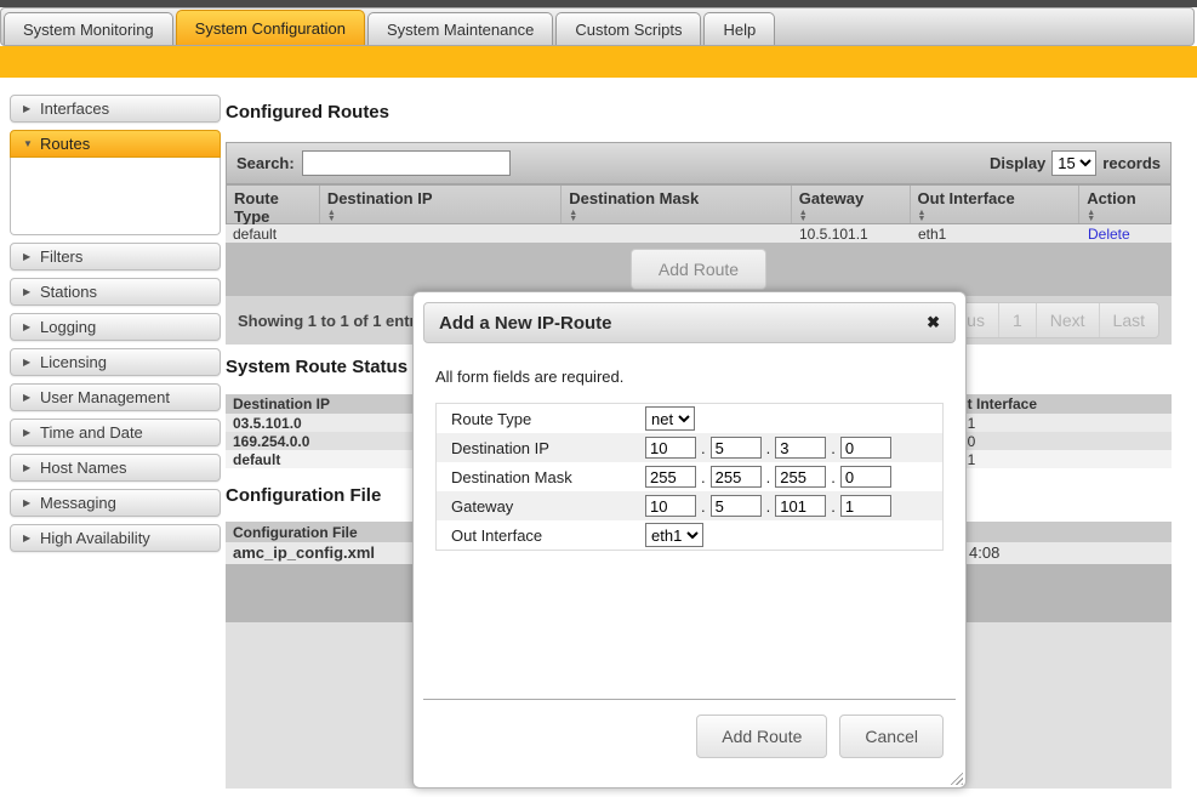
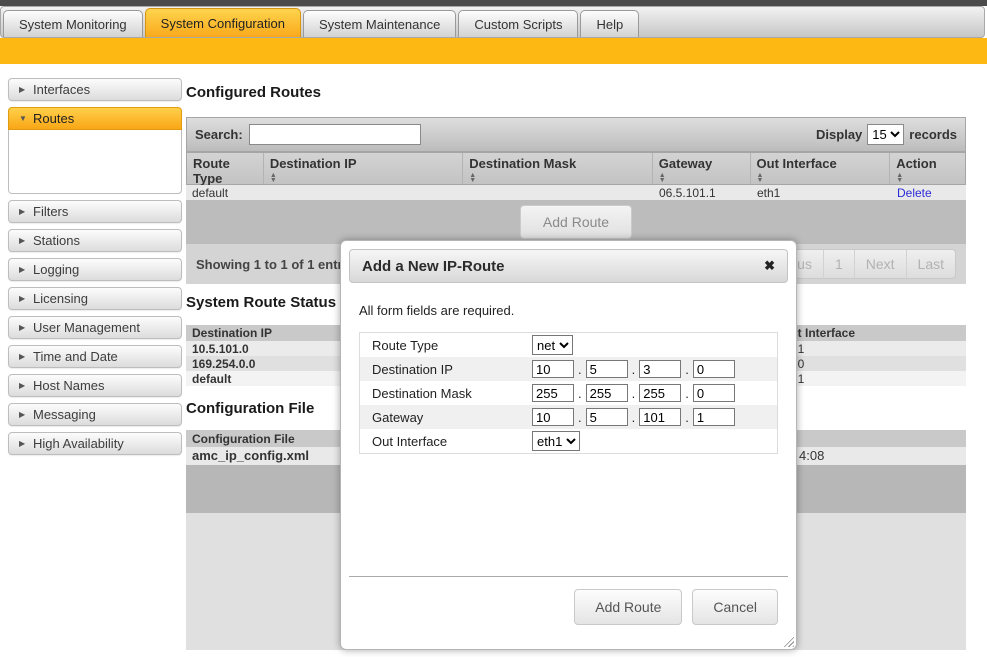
  System Monitoring
  System Configuration
  System Maintenance
  Custom Scripts
  Help
  ▶
  Interfaces
  ▼
  Routes
  ▶
  Filters
  ▶
  Stations
  ▶
  Logging
  ▶
  Licensing
  ▶
  User Management
  ▶
  Time and Date
  ▶
  Host Names
  ▶
  Messaging
  ▶
  High Availability
  Configured Routes
  Search:
  Display
  15
  records
  Route Type
  Destination IP
  Destination Mask
  Gateway
  Out Interface
  Action
  default
- 10.5.101.1
+ 06.5.101.1
  eth1
  Delete
  Add Route
  Showing 1 to 1 of 1 ent
  1
  Next
  Last
  System Route Status
  Destination IP
  t Interface
- 03.5.101.0
+ 10.5.101.0
  169.254.0.0
  default
  Configuration File
  Configuration File
  amc_ip_config.xml
  4:08
  Add a New IP-Route
  ✖
  All form fields are required.
  Route Type
  net
  Destination IP
  10
  .
  5
  .
  3
  .
  0
  Destination Mask
  255
  .
  255
  .
  255
  .
  0
  Gateway
  10
  .
  5
  .
  101
  .
  1
  Out Interface
  eth1
  Add Route
  Cancel
